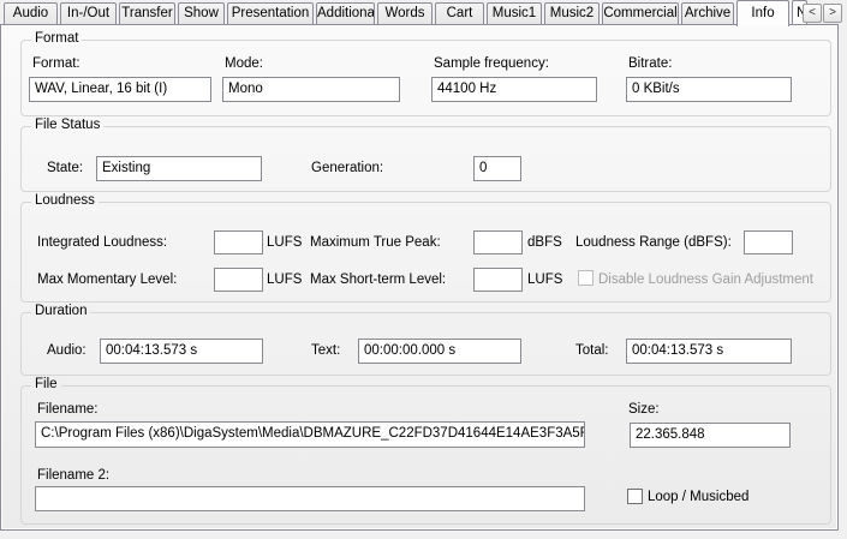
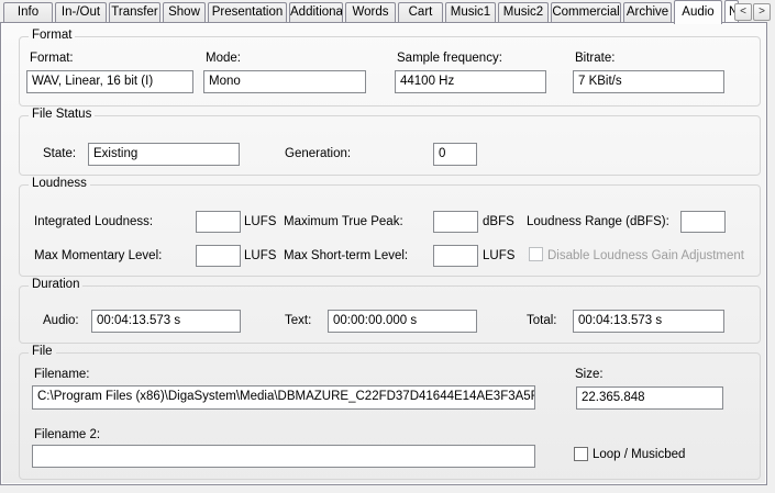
- Audio
+ Info
  In-/Out
  Transfer
  Show
  Presentation
  Additiona
  Words
  Cart
  Music1
  Music2
  Commercial
  Archive
- Info
+ Audio
  <
  >
  Format
  Format:
  Mode:
  Sample frequency:
  Bitrate:
  WAV, Linear, 16 bit (I)
  Mono
  44100 Hz
- 0 KBit/s
+ 7 KBit/s
  File Status
  State:
  Existing
  Generation:
  0
  Loudness
  Integrated Loudness:
  LUFS
  Maximum True Peak:
  dBFS
  Loudness Range (dBFS):
  Max Momentary Level:
  LUFS
  Max Short-term Level:
  LUFS
  Disable Loudness Gain Adjustment
  Duration
  Audio:
  00:04:13.573 s
  Text:
  00:00:00.000 s
  Total:
  00:04:13.573 s
  File
  Filename:
  C:\Program Files (x86)\DigaSystem\Media\DBMAZURE_C22FD37D41644E14AE3F3A5F
  Size:
  22.365.848
  Filename 2:
  Loop / Musicbed
